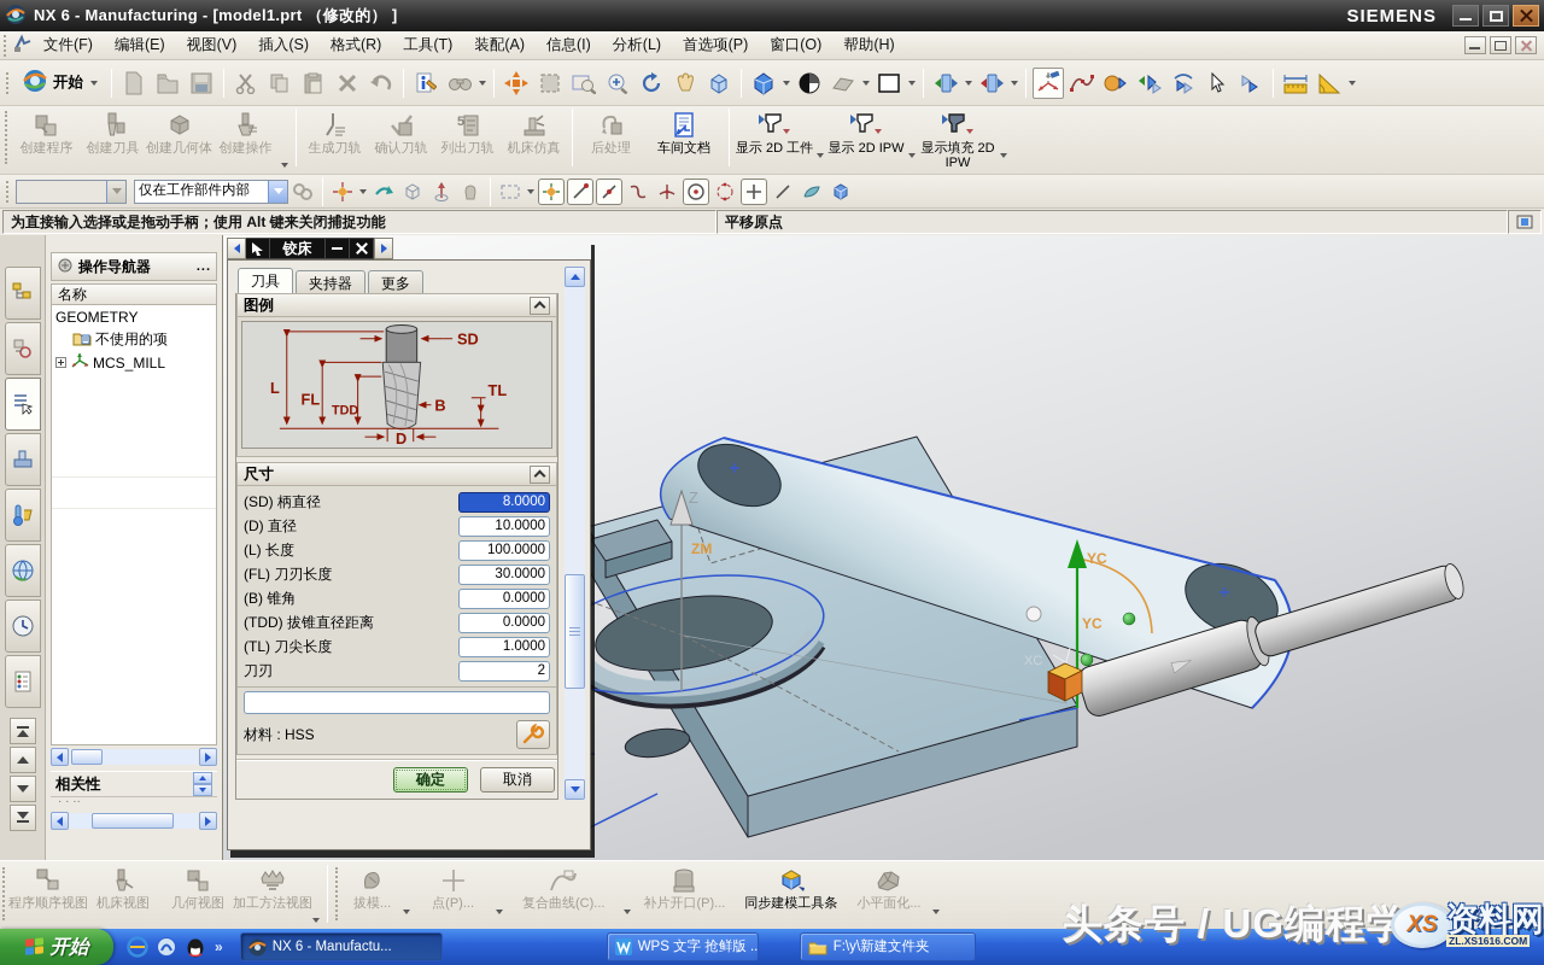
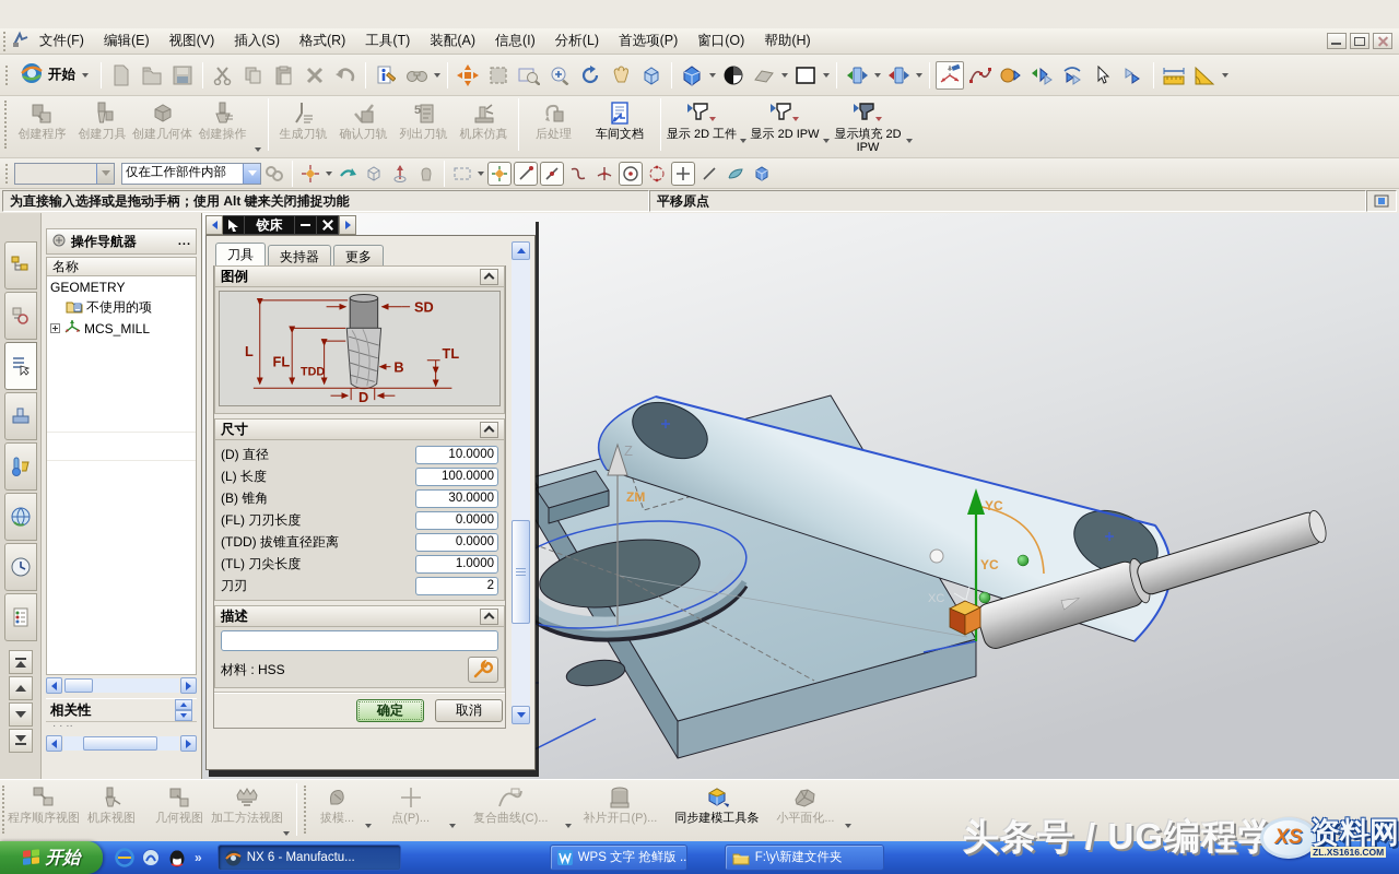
- NX 6 - Manufacturing - [model1.prt （修改的） ]
- SIEMENS
  文件(F)
  编辑(E)
  视图(V)
  插入(S)
  格式(R)
  工具(T)
  装配(A)
  信息(I)
  分析(L)
  首选项(P)
  窗口(O)
  帮助(H)
  开始
  创建程序
  创建刀具
  创建几何体
  创建操作
  生成刀轨
  确认刀轨
  5
  列出刀轨
  机床仿真
  后处理
  车间文档
  显示 2D 工件
  显示 2D IPW
  显示填充 2D IPW
  仅在工作部件内部
  为直接输入选择或是拖动手柄；使用 Alt 键来关闭捕捉功能
  平移原点
  Z
  ZM
  YC
  YC
  XC
  操作导航器
  ...
  名称
  GEOMETRY
  不使用的项
  MCS_MILL
  相关性
  · · ··
  铰床
  刀具
  夹持器
  更多
  图例
  L
  FL
  TDD
  SD
  B
  TL
  D
  尺寸
- (SD) 柄直径
- 8.0000
  (D) 直径
  10.0000
  (L) 长度
  100.0000
- (FL) 刀刃长度
+ (B) 锥角
  30.0000
- (B) 锥角
+ (FL) 刀刃长度
  0.0000
  (TDD) 拔锥直径距离
  0.0000
  (TL) 刀尖长度
  1.0000
  刀刃
  2
+ 描述
  材料 : HSS
  确定
  取消
  程序顺序视图
  机床视图
  几何视图
  加工方法视图
  拔模...
  点(P)...
  复合曲线(C)...
  补片开口(P)...
  同步建模工具条
  小平面化...
  头条号 / UG编程学
  XS
  资料网
  ZL.XS1616.COM
  开始
  »
  NX 6 - Manufactu...
  WPS 文字 抢鲜版 ..
  F:\y\新建文件夹
